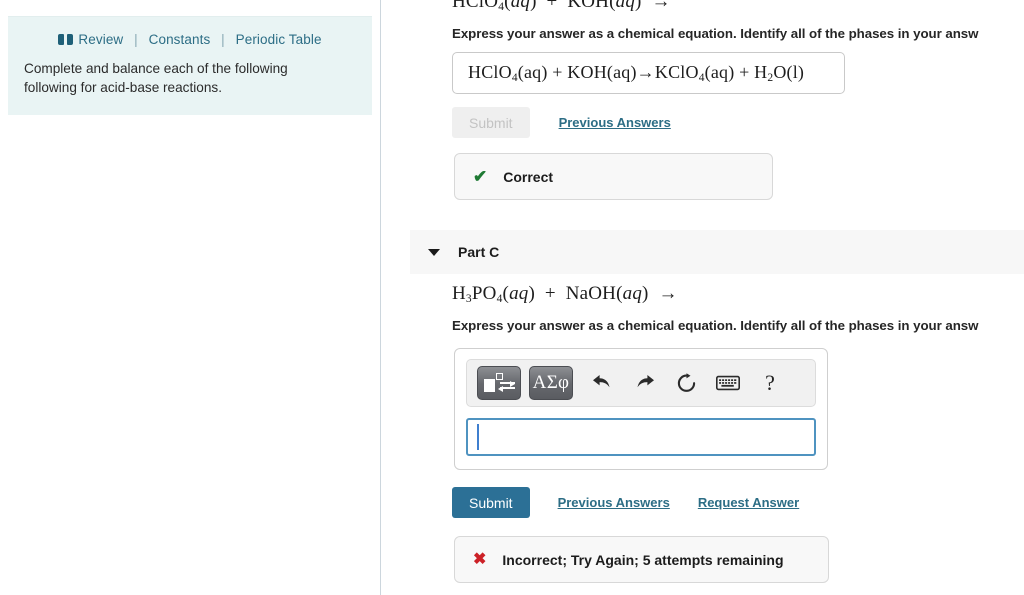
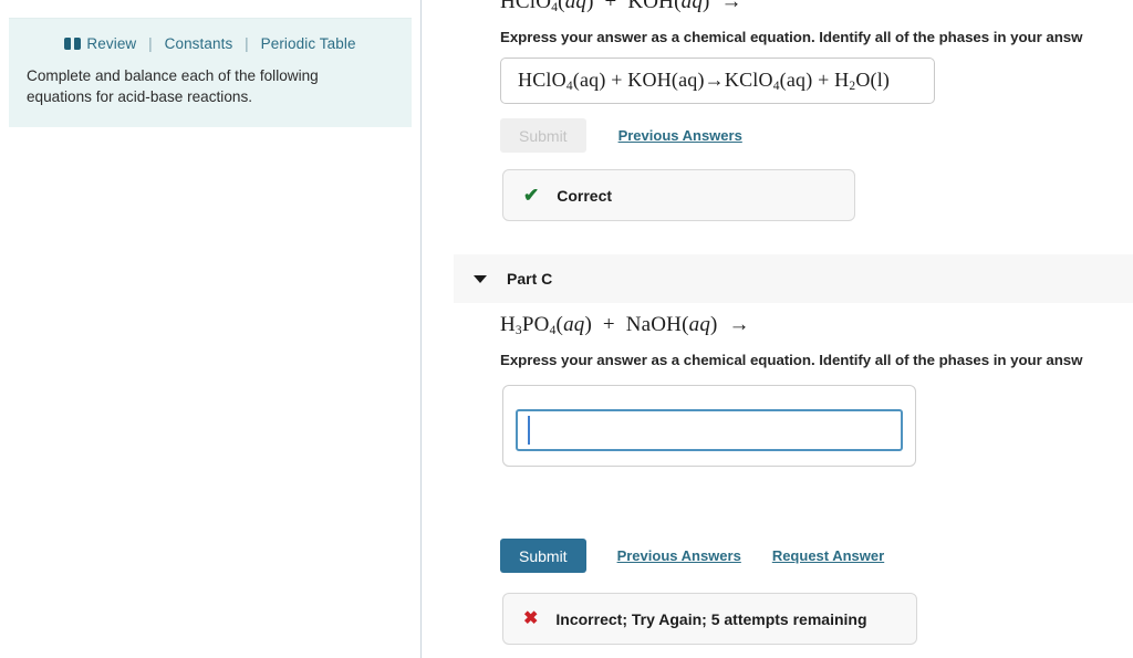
  Review | Constants | Periodic Table
- Complete and balance each of the following following for acid-base reactions.
+ Complete and balance each of the following equations for acid-base reactions.
  HClO4(aq) + KOH(aq) →
  Express your answer as a chemical equation. Identify all of the phases in your answ
  HClO4(aq) + KOH(aq)→KClO4(aq) + H2O(l)
  Submit
  Previous Answers
  ✔
  Correct
  Part C
  H3PO4(aq) + NaOH(aq) →
  Express your answer as a chemical equation. Identify all of the phases in your answ
- ΑΣφ
- ?
  Submit
  Previous Answers
  Request Answer
  ✖
  Incorrect; Try Again; 5 attempts remaining
